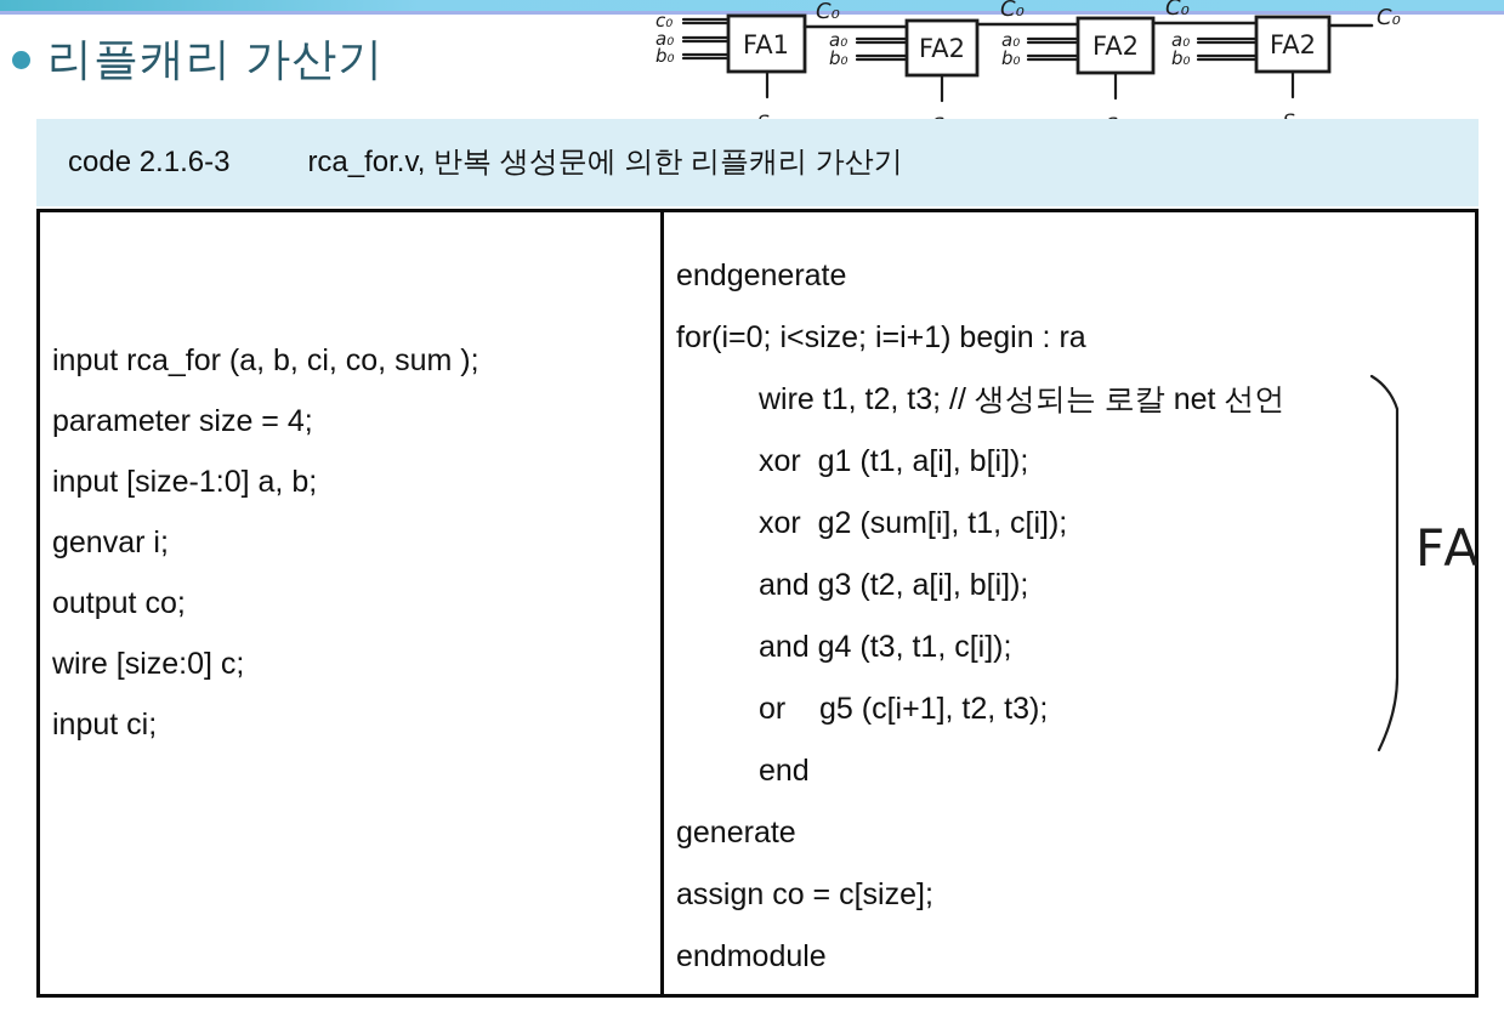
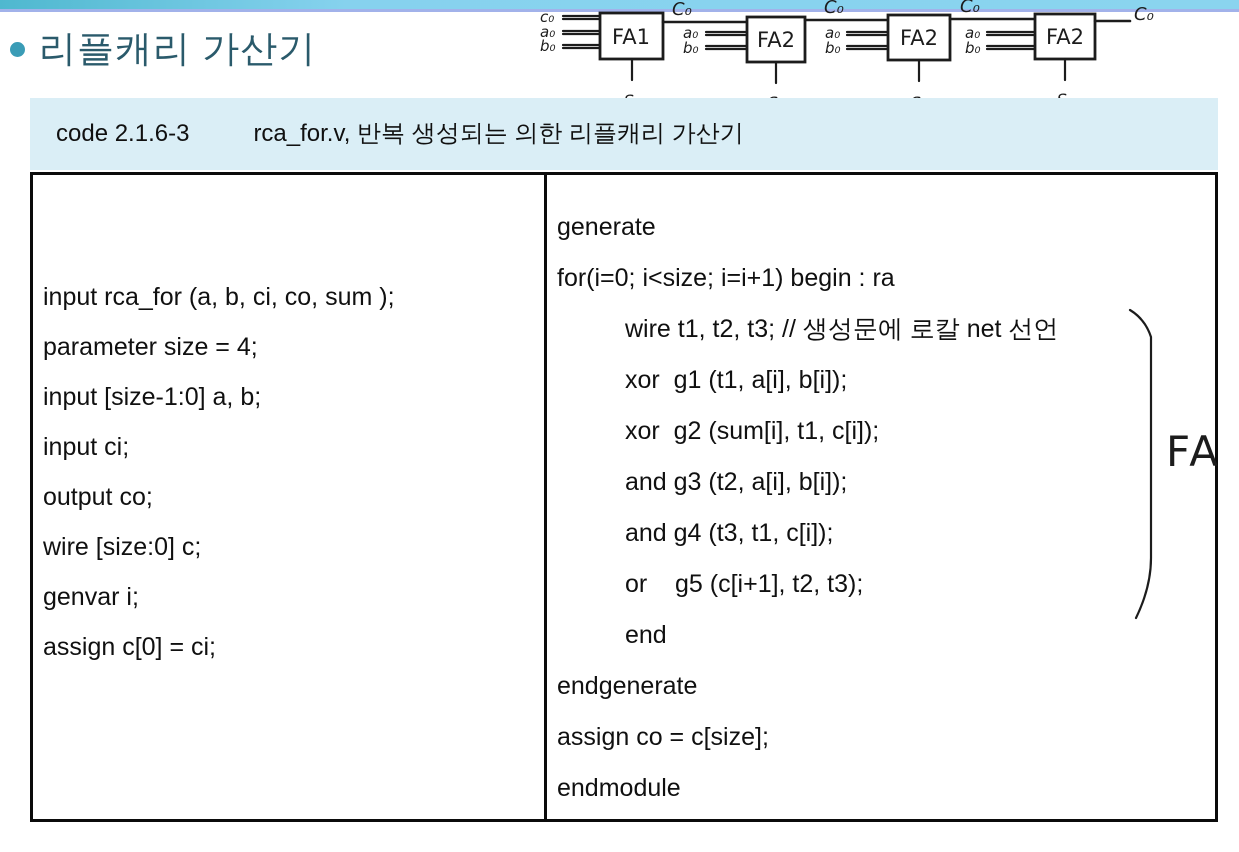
  리플캐리 가산기
  c₀
  a₀
  b₀
  FA1
  C₀
  a₀
  b₀
  FA2
  C₀
  a₀
  b₀
  FA2
  C₀
  a₀
  b₀
  FA2
  C₀
  code 2.1.6-3
- rca_for.v, 반복 생성문에 의한 리플캐리 가산기
+ rca_for.v, 반복 생성되는 의한 리플캐리 가산기
  input rca_for (a, b, ci, co, sum );
  parameter size = 4;
  input [size-1:0] a, b;
- genvar i;
+ input ci;
  output co;
  wire [size:0] c;
- input ci;
+ genvar i;
+ assign c[0] = ci;
- endgenerate
+ generate
  for(i=0; i<size; i=i+1) begin : ra
- wire t1, t2, t3; // 생성되는 로칼 net 선언
+ wire t1, t2, t3; // 생성문에 로칼 net 선언
  xor g1 (t1, a[i], b[i]);
  xor g2 (sum[i], t1, c[i]);
  and g3 (t2, a[i], b[i]);
  and g4 (t3, t1, c[i]);
  or g5 (c[i+1], t2, t3);
  end
- generate
+ endgenerate
  assign co = c[size];
  endmodule
  FA
